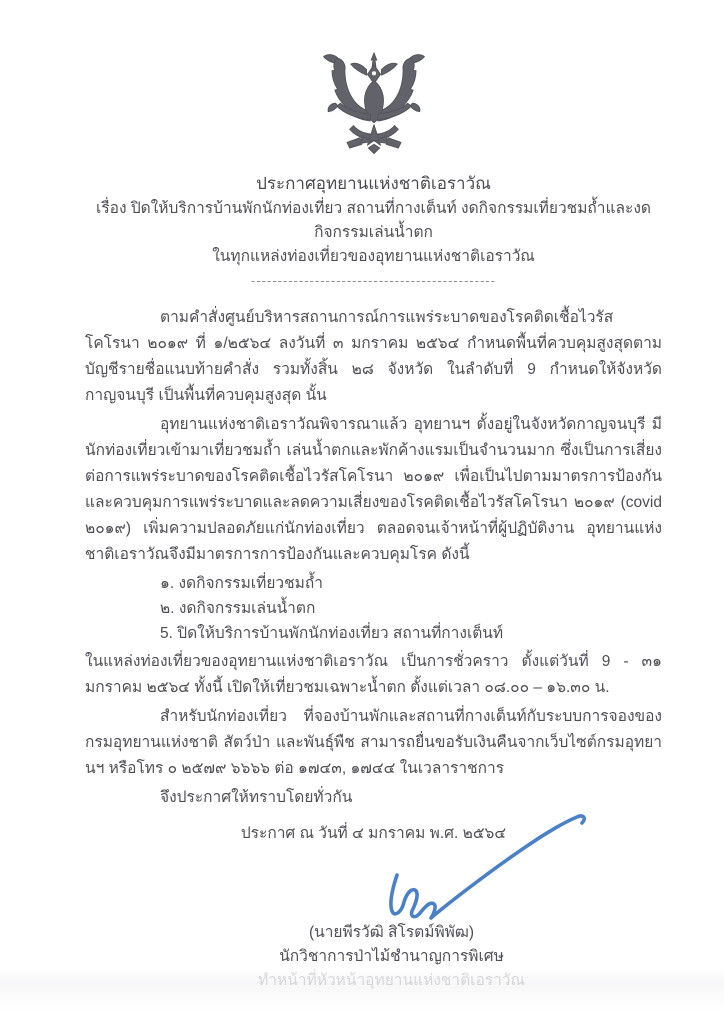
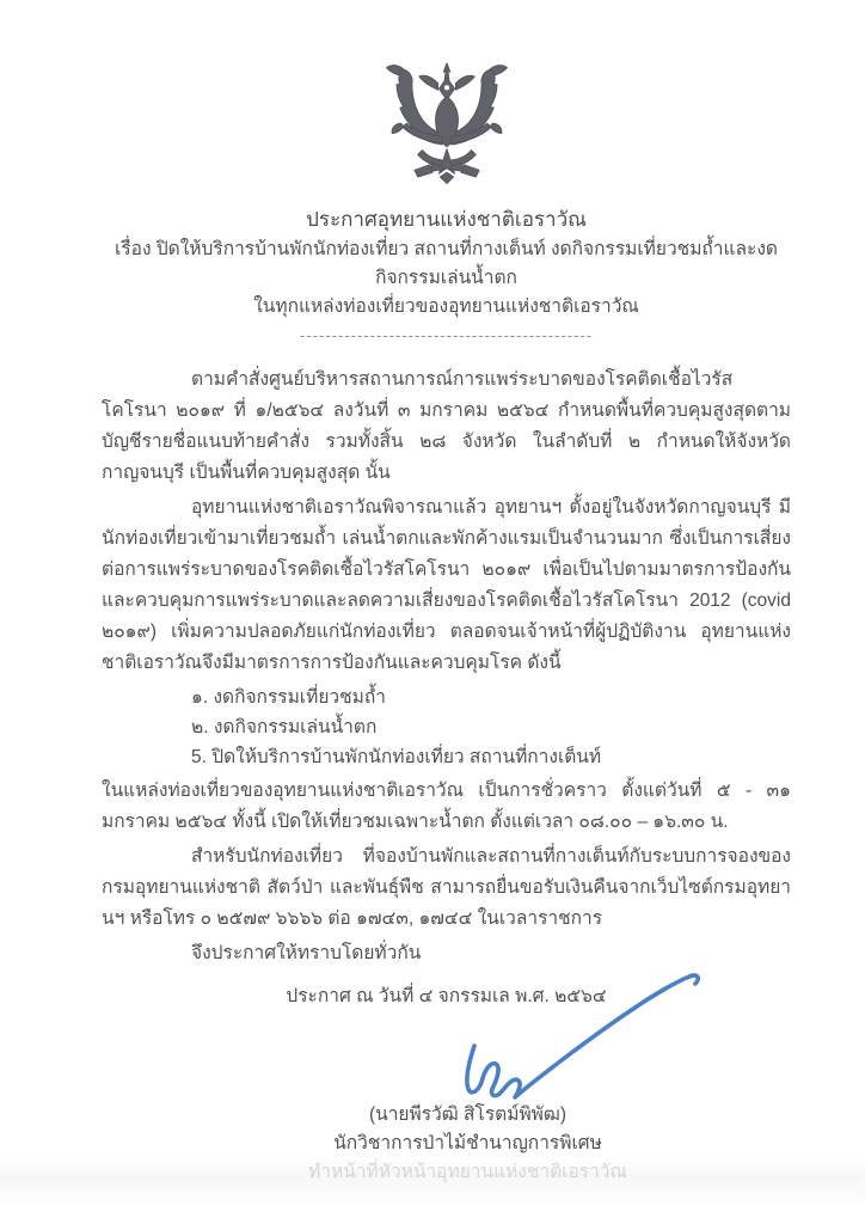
  ประกาศอุทยานแห่งชาติเอราวัณ
  เรื่อง ปิดให้บริการบ้านพักนักท่องเที่ยว สถานที่กางเต็นท์ งดกิจกรรมเที่ยวชมถ้ำและงดกิจกรรมเล่นน้ำตก
  ในทุกแหล่งท่องเที่ยวของอุทยานแห่งชาติเอราวัณ
  ----------------------------------------------
- ตามคำสั่งศูนย์บริหารสถานการณ์การแพร่ระบาดของโรคติดเชื้อไวรัสโคโรนา ๒๐๑๙ ที่ ๑/๒๕๖๔ ลงวันที่ ๓ มกราคม ๒๕๖๔ กำหนดพื้นที่ควบคุมสูงสุดตามบัญชีรายชื่อแนบท้ายคำสั่ง รวมทั้งสิ้น ๒๘ จังหวัด ในลำดับที่ 9 กำหนดให้จังหวัดกาญจนบุรี เป็นพื้นที่ควบคุมสูงสุด นั้น
+ ตามคำสั่งศูนย์บริหารสถานการณ์การแพร่ระบาดของโรคติดเชื้อไวรัสโคโรนา ๒๐๑๙ ที่ ๑/๒๕๖๔ ลงวันที่ ๓ มกราคม ๒๕๖๔ กำหนดพื้นที่ควบคุมสูงสุดตามบัญชีรายชื่อแนบท้ายคำสั่ง รวมทั้งสิ้น ๒๘ จังหวัด ในลำดับที่ ๒ กำหนดให้จังหวัดกาญจนบุรี เป็นพื้นที่ควบคุมสูงสุด นั้น
- อุทยานแห่งชาติเอราวัณพิจารณาแล้ว อุทยานฯ ตั้งอยู่ในจังหวัดกาญจนบุรี มีนักท่องเที่ยวเข้ามาเที่ยวชมถ้ำ เล่นน้ำตกและพักค้างแรมเป็นจำนวนมาก ซึ่งเป็นการเสี่ยงต่อการแพร่ระบาดของโรคติดเชื้อไวรัสโคโรนา ๒๐๑๙ เพื่อเป็นไปตามมาตรการป้องกันและควบคุมการแพร่ระบาดและลดความเสี่ยงของโรคติดเชื้อไวรัสโคโรนา ๒๐๑๙ (covid ๒๐๑๙) เพิ่มความปลอดภัยแก่นักท่องเที่ยว ตลอดจนเจ้าหน้าที่ผู้ปฏิบัติงาน อุทยานแห่งชาติเอราวัณจึงมีมาตรการการป้องกันและควบคุมโรค ดังนี้
+ อุทยานแห่งชาติเอราวัณพิจารณาแล้ว อุทยานฯ ตั้งอยู่ในจังหวัดกาญจนบุรี มีนักท่องเที่ยวเข้ามาเที่ยวชมถ้ำ เล่นน้ำตกและพักค้างแรมเป็นจำนวนมาก ซึ่งเป็นการเสี่ยงต่อการแพร่ระบาดของโรคติดเชื้อไวรัสโคโรนา ๒๐๑๙ เพื่อเป็นไปตามมาตรการป้องกันและควบคุมการแพร่ระบาดและลดความเสี่ยงของโรคติดเชื้อไวรัสโคโรนา 2012 (covid ๒๐๑๙) เพิ่มความปลอดภัยแก่นักท่องเที่ยว ตลอดจนเจ้าหน้าที่ผู้ปฏิบัติงาน อุทยานแห่งชาติเอราวัณจึงมีมาตรการการป้องกันและควบคุมโรค ดังนี้
  ๑. งดกิจกรรมเที่ยวชมถ้ำ
  ๒. งดกิจกรรมเล่นน้ำตก
  5. ปิดให้บริการบ้านพักนักท่องเที่ยว สถานที่กางเต็นท์
- ในแหล่งท่องเที่ยวของอุทยานแห่งชาติเอราวัณ เป็นการชั่วคราว ตั้งแต่วันที่ 9 - ๓๑ มกราคม ๒๕๖๔ ทั้งนี้ เปิดให้เที่ยวชมเฉพาะน้ำตก ตั้งแต่เวลา ๐๘.๐๐ – ๑๖.๓๐ น.
+ ในแหล่งท่องเที่ยวของอุทยานแห่งชาติเอราวัณ เป็นการชั่วคราว ตั้งแต่วันที่ ๕ - ๓๑ มกราคม ๒๕๖๔ ทั้งนี้ เปิดให้เที่ยวชมเฉพาะน้ำตก ตั้งแต่เวลา ๐๘.๐๐ – ๑๖.๓๐ น.
  สำหรับนักท่องเที่ยว ที่จองบ้านพักและสถานที่กางเต็นท์กับระบบการจองของกรมอุทยานแห่งชาติ สัตว์ป่า และพันธุ์พืช สามารถยื่นขอรับเงินคืนจากเว็บไซต์กรมอุทยานฯ หรือโทร ๐ ๒๕๗๙ ๖๖๖๖ ต่อ ๑๗๔๓, ๑๗๔๔ ในเวลาราชการ
  จึงประกาศให้ทราบโดยทั่วกัน
- ประกาศ ณ วันที่ ๔ มกราคม พ.ศ. ๒๕๖๔
+ ประกาศ ณ วันที่ ๔ จกรรมเล พ.ศ. ๒๕๖๔
  (นายพีรวัฒิ สิโรตม์พิพัฒ)
  นักวิชาการป่าไม้ชำนาญการพิเศษ
  ทำหน้าที่หัวหน้าอุทยานแห่งชาติเอราวัณ
